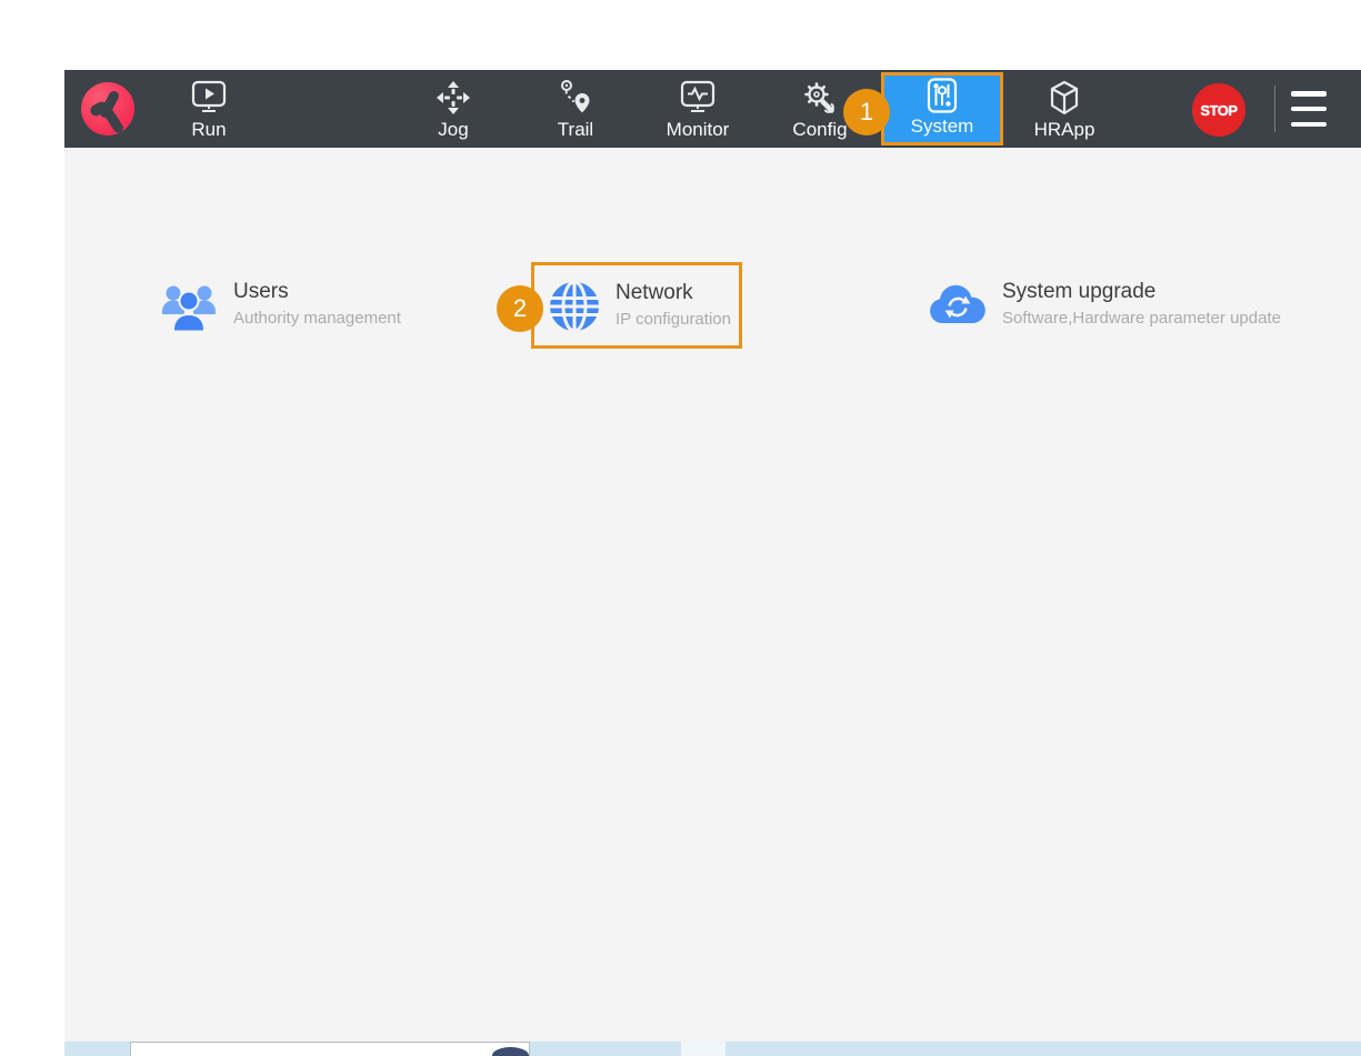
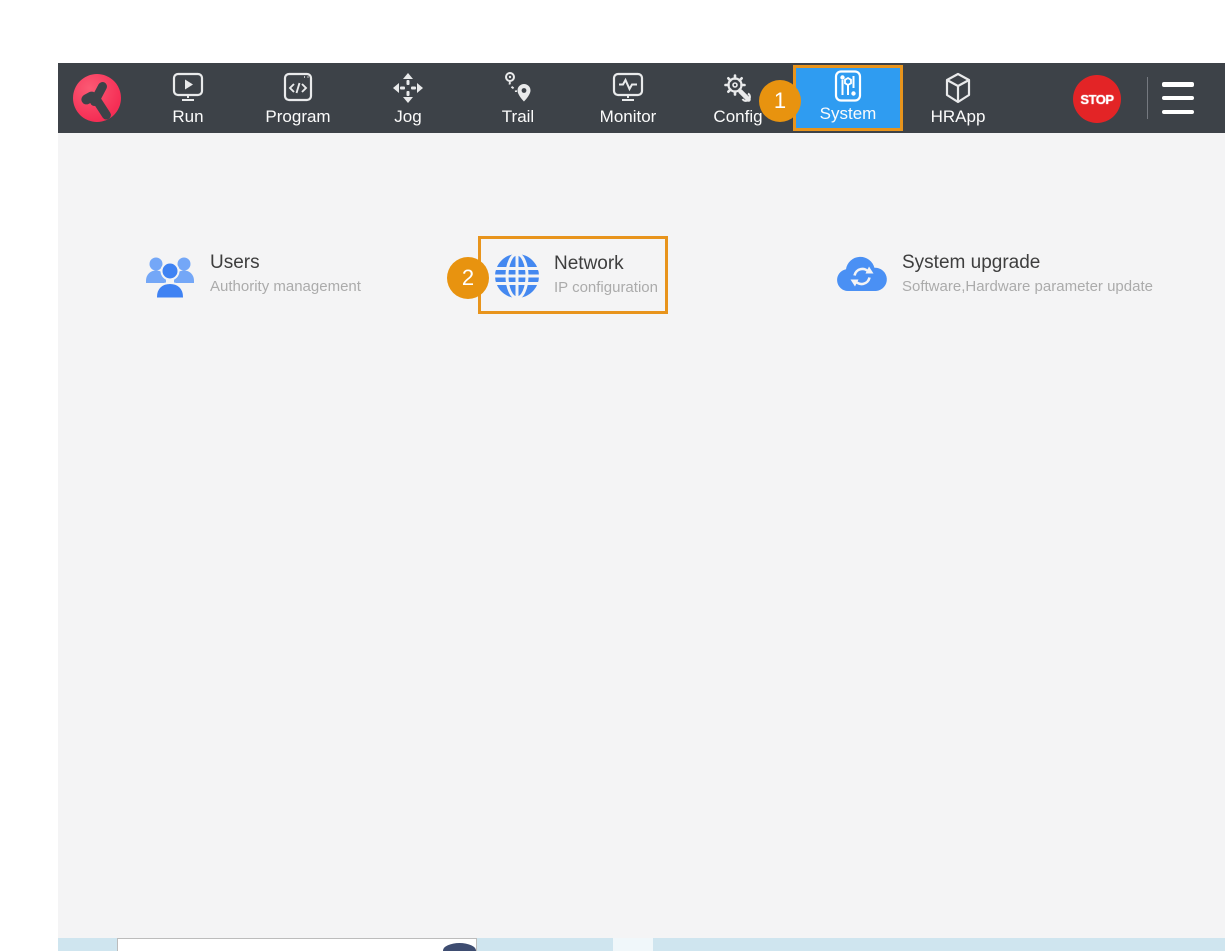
  Run
+ Program
  Jog
  Trail
  Monitor
  Config
  System
  HRApp
  1
  STOP
  Users
  Authority management
  Network
  IP configuration
  2
  System upgrade
  Software,Hardware parameter update
